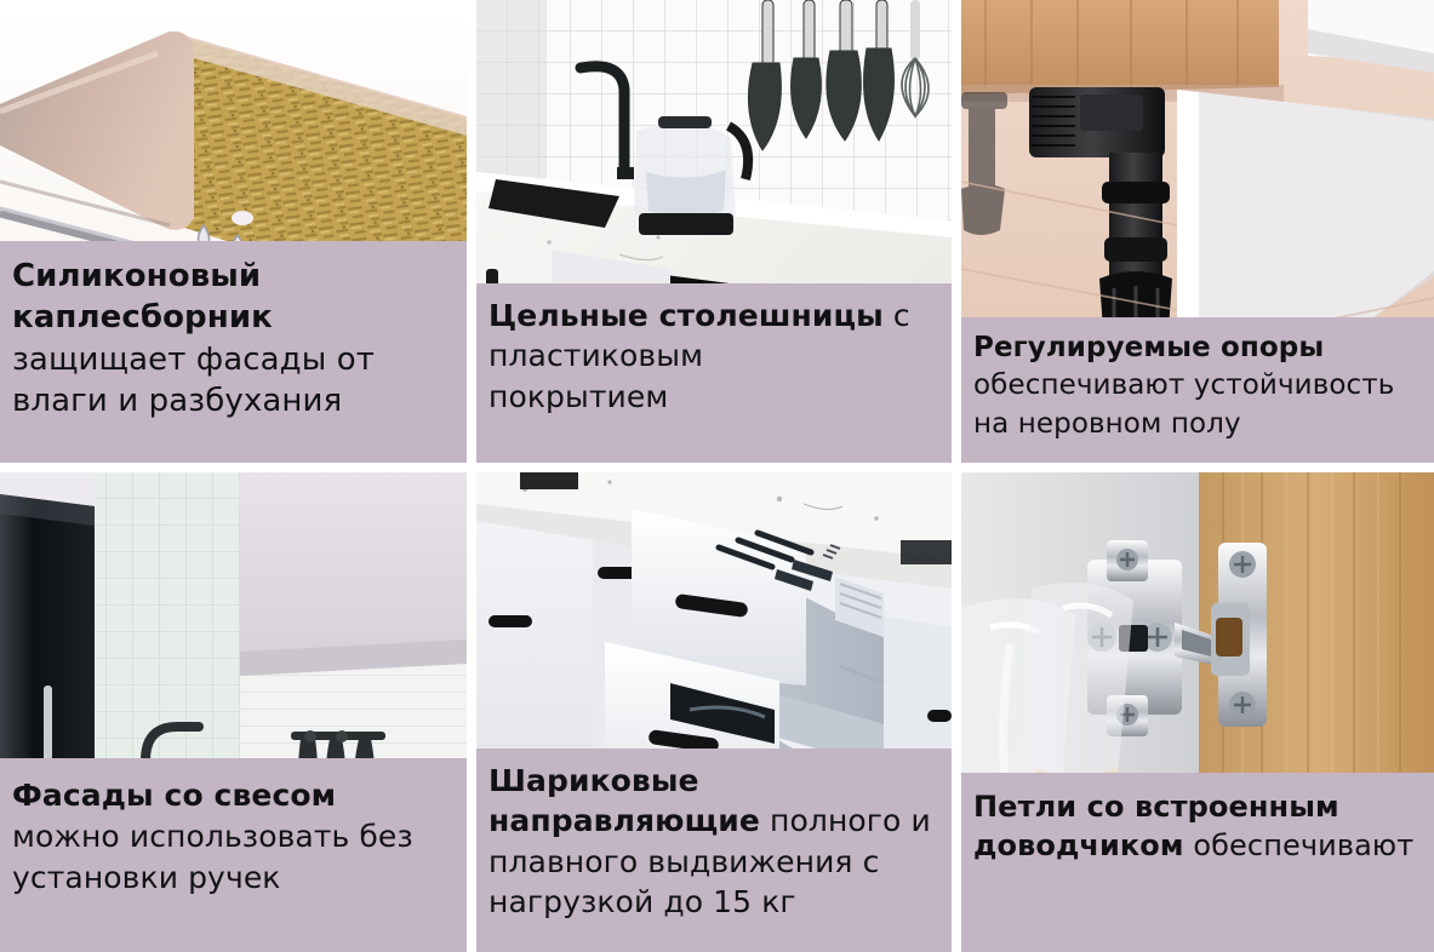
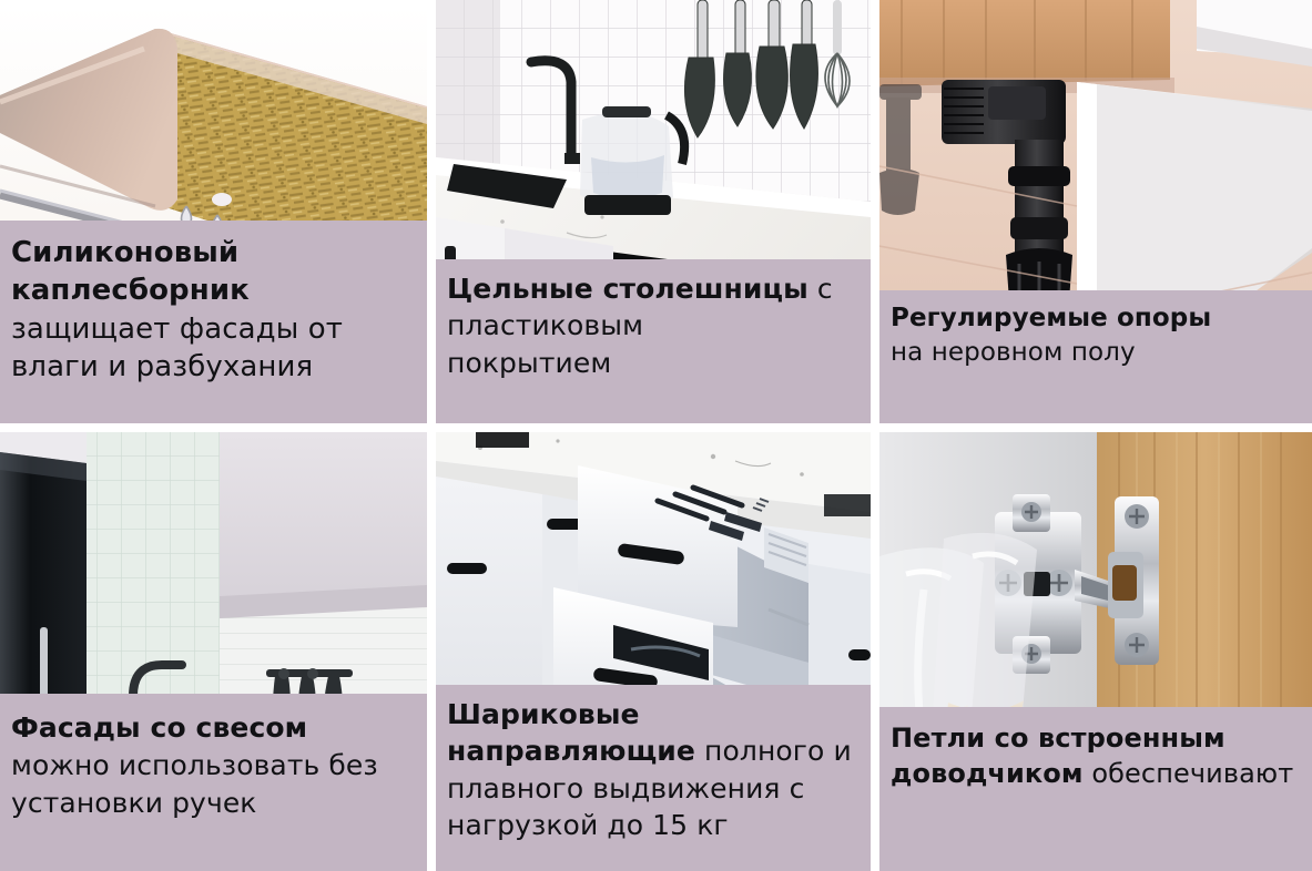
  Силиконовый
  каплесборник
  защищает фасады от
  влаги и разбухания
  Цельные столешницы с
  пластиковым
  покрытием
  Регулируемые опоры
- обеспечивают устойчивость
  на неровном полу
  Фасады со свесом
  можно использовать без
  установки ручек
  Шариковые
  направляющие полного и
  плавного выдвижения с
  нагрузкой до 15 кг
  Петли со встроенным
  доводчиком обеспечивают
